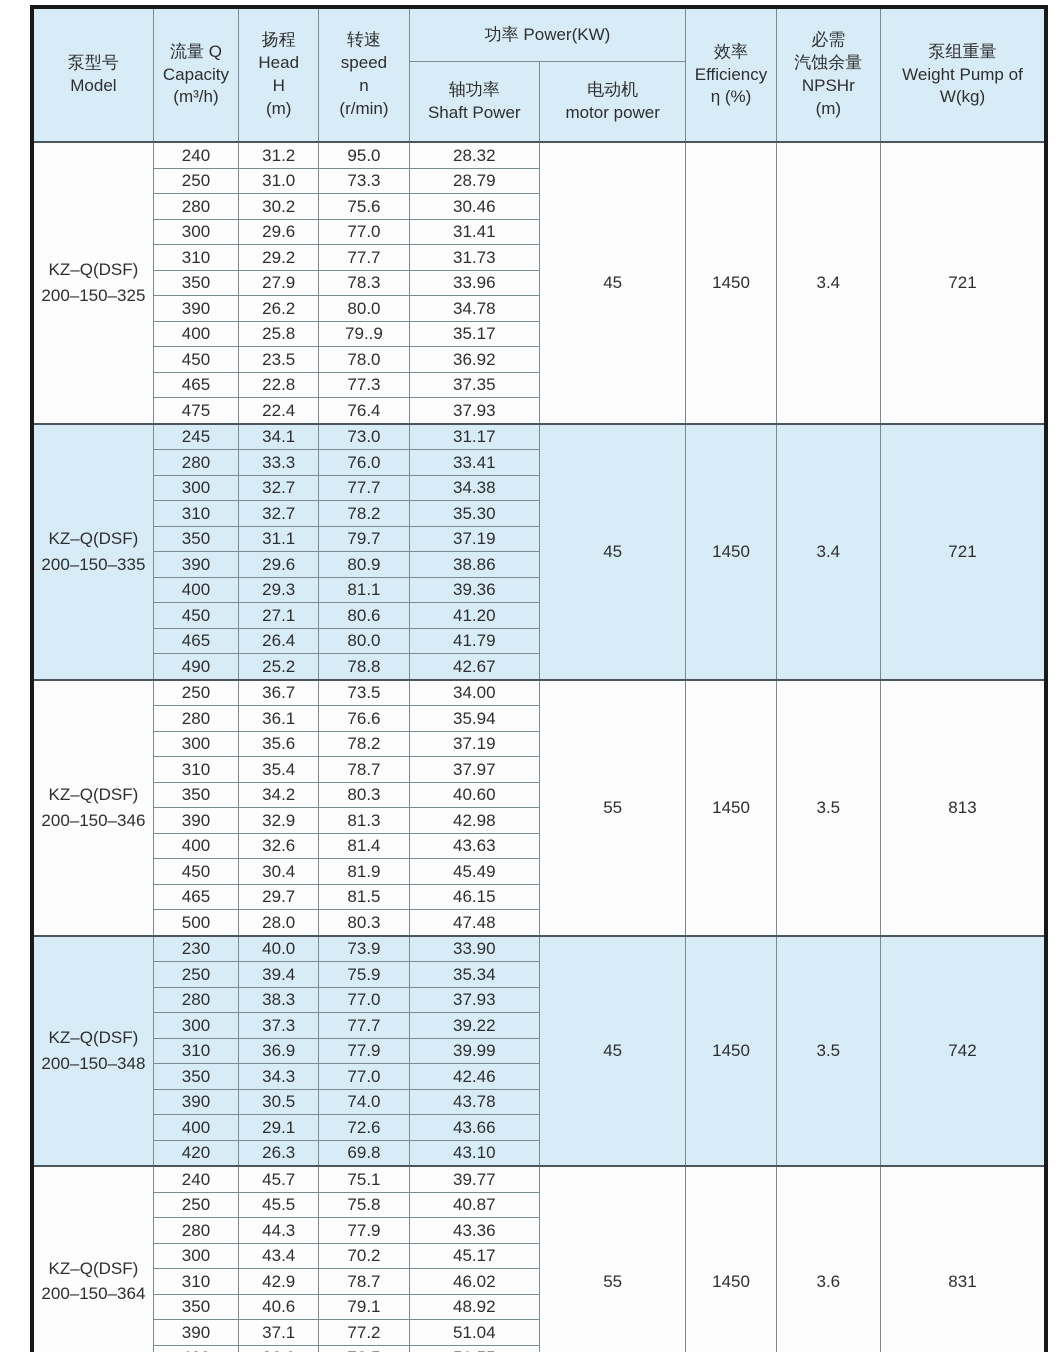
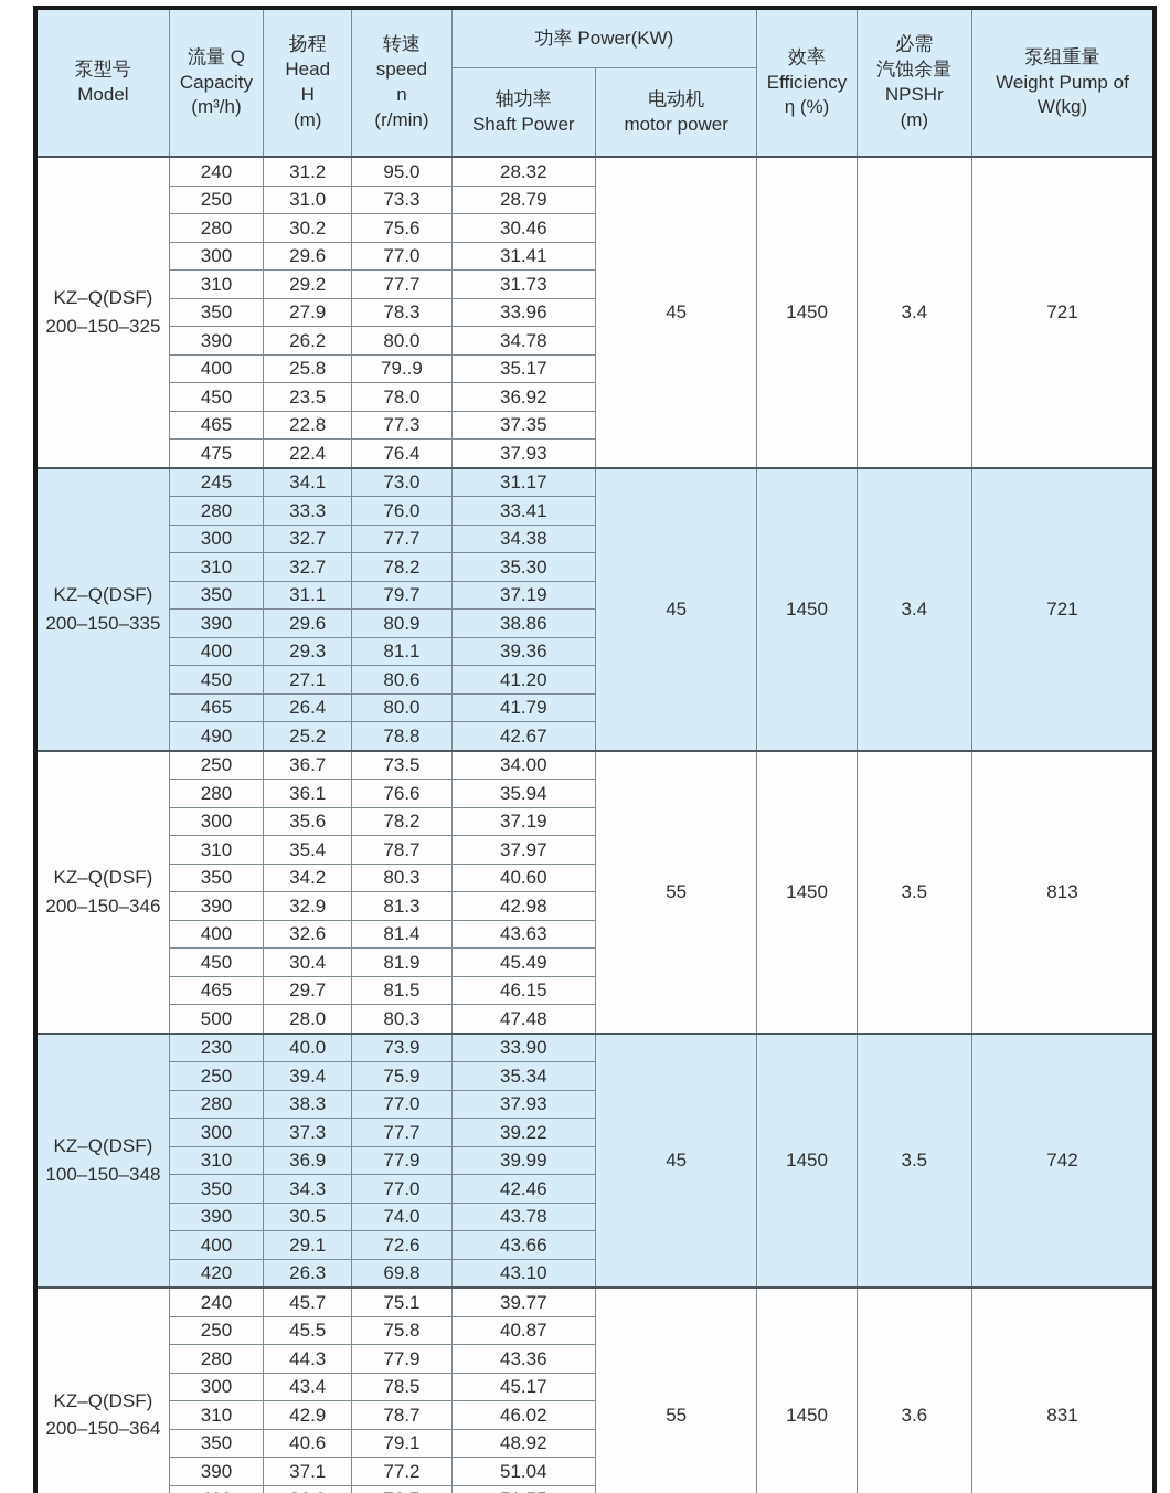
  泵型号 Model	流量 Q Capacity (m³/h)	扬程 Head H (m)	转速 speed n (r/min)	功率 Power(KW)	效率 Efficiency η (%)	必需 汽蚀余量 NPSHr (m)	泵组重量 Weight Pump of W(kg)
  轴功率 Shaft Power	电动机 motor power
  KZ–Q(DSF) 200–150–325	240	31.2	95.0	28.32	45	1450	3.4	721
  250	31.0	73.3	28.79
  280	30.2	75.6	30.46
  300	29.6	77.0	31.41
  310	29.2	77.7	31.73
  350	27.9	78.3	33.96
  390	26.2	80.0	34.78
  400	25.8	79..9	35.17
  450	23.5	78.0	36.92
  465	22.8	77.3	37.35
  475	22.4	76.4	37.93
  KZ–Q(DSF) 200–150–335	245	34.1	73.0	31.17	45	1450	3.4	721
  280	33.3	76.0	33.41
  300	32.7	77.7	34.38
  310	32.7	78.2	35.30
  350	31.1	79.7	37.19
  390	29.6	80.9	38.86
  400	29.3	81.1	39.36
  450	27.1	80.6	41.20
  465	26.4	80.0	41.79
  490	25.2	78.8	42.67
  KZ–Q(DSF) 200–150–346	250	36.7	73.5	34.00	55	1450	3.5	813
  280	36.1	76.6	35.94
  300	35.6	78.2	37.19
  310	35.4	78.7	37.97
  350	34.2	80.3	40.60
  390	32.9	81.3	42.98
  400	32.6	81.4	43.63
  450	30.4	81.9	45.49
  465	29.7	81.5	46.15
  500	28.0	80.3	47.48
- KZ–Q(DSF) 200–150–348	230	40.0	73.9	33.90	45	1450	3.5	742
+ KZ–Q(DSF) 100–150–348	230	40.0	73.9	33.90	45	1450	3.5	742
  250	39.4	75.9	35.34
  280	38.3	77.0	37.93
  300	37.3	77.7	39.22
  310	36.9	77.9	39.99
  350	34.3	77.0	42.46
  390	30.5	74.0	43.78
  400	29.1	72.6	43.66
  420	26.3	69.8	43.10
  KZ–Q(DSF) 200–150–364	240	45.7	75.1	39.77	55	1450	3.6	831
  250	45.5	75.8	40.87
  280	44.3	77.9	43.36
- 300	43.4	70.2	45.17
+ 300	43.4	78.5	45.17
  310	42.9	78.7	46.02
  350	40.6	79.1	48.92
  390	37.1	77.2	51.04
